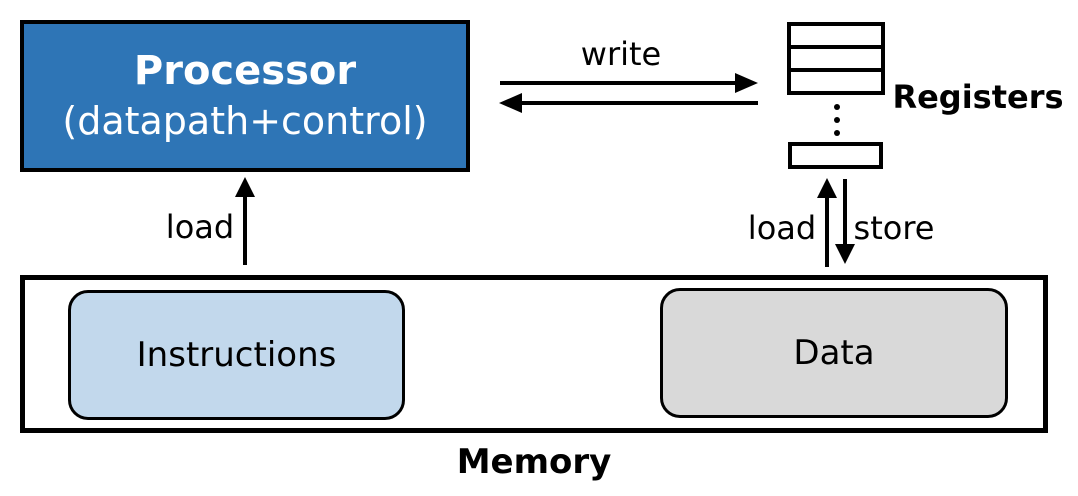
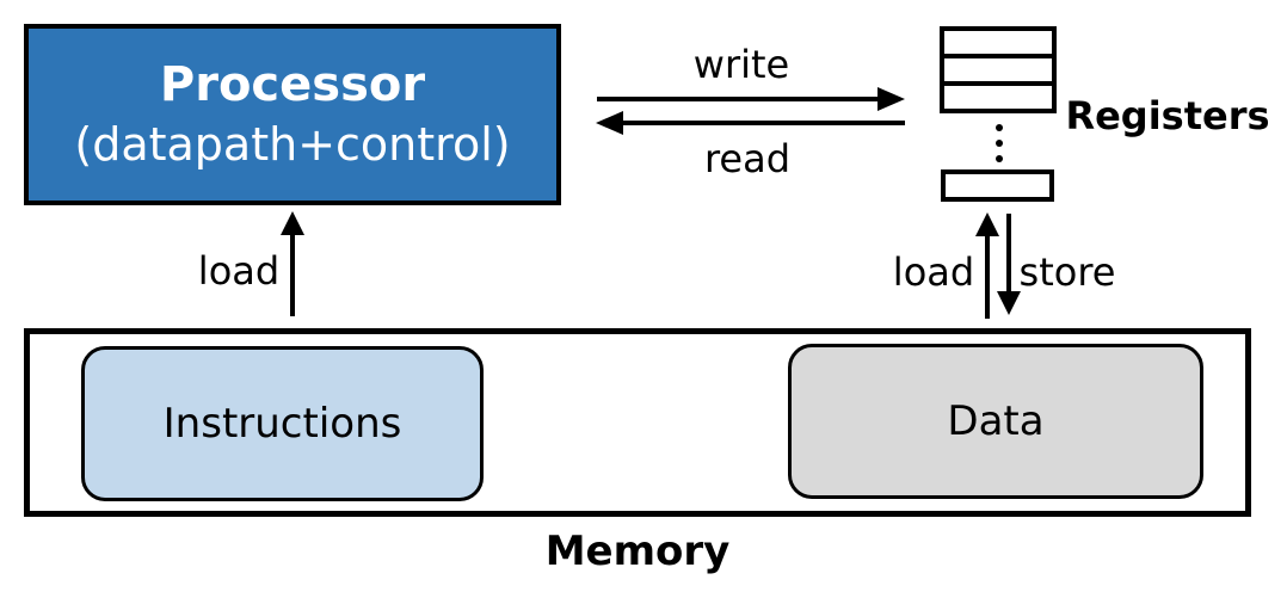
  Processor
  (datapath+control)
  write
+ read
  Registers
  load
  load
  store
  Instructions
  Data
  Memory
